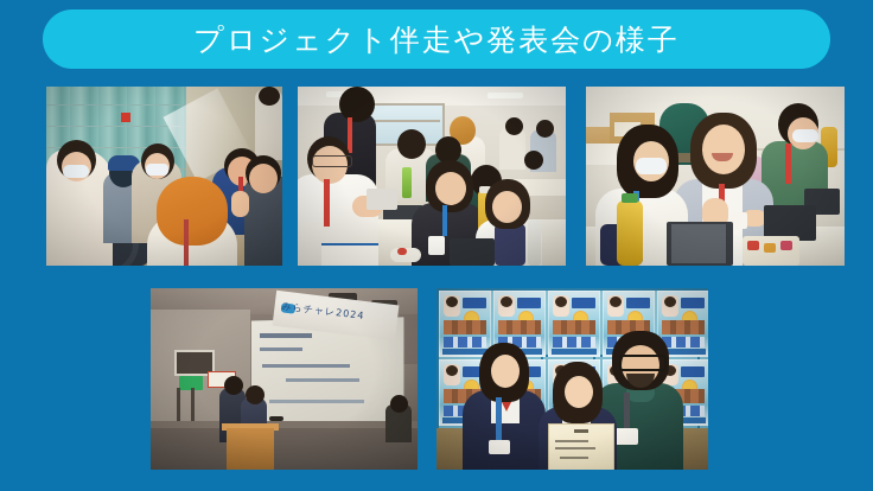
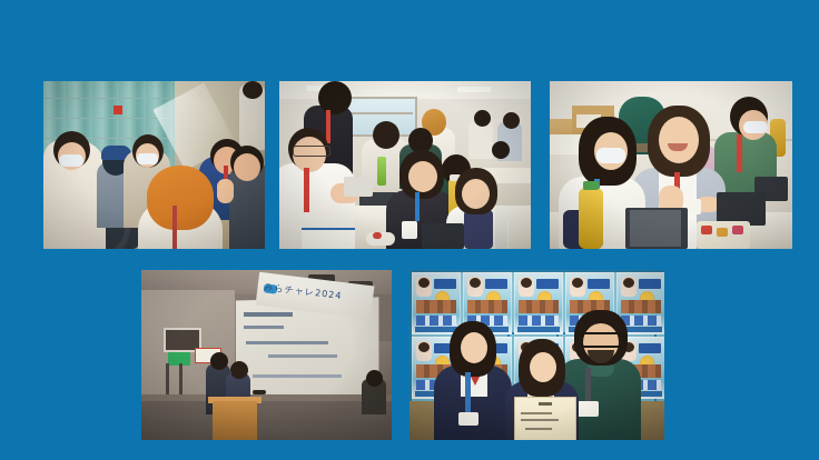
- プロジェクト伴走や発表会の様子
